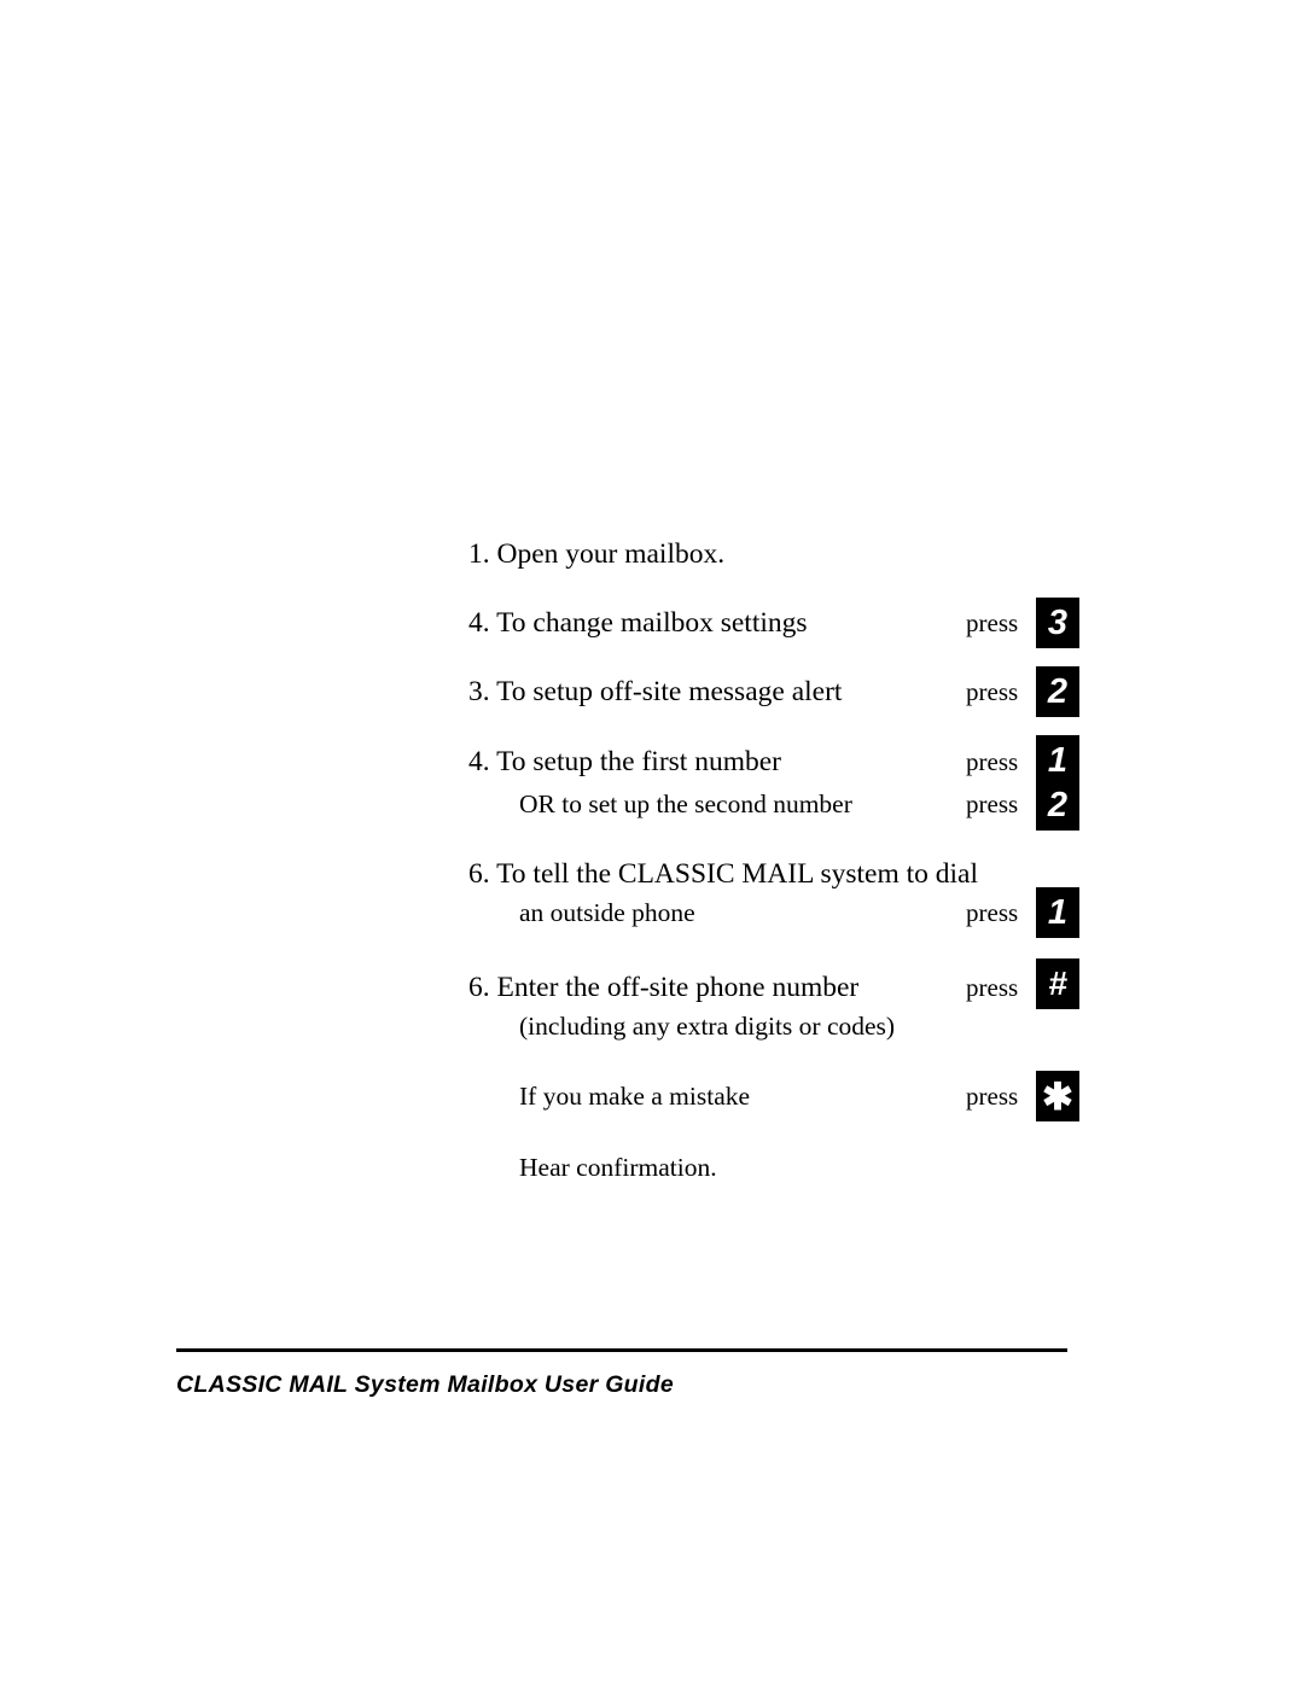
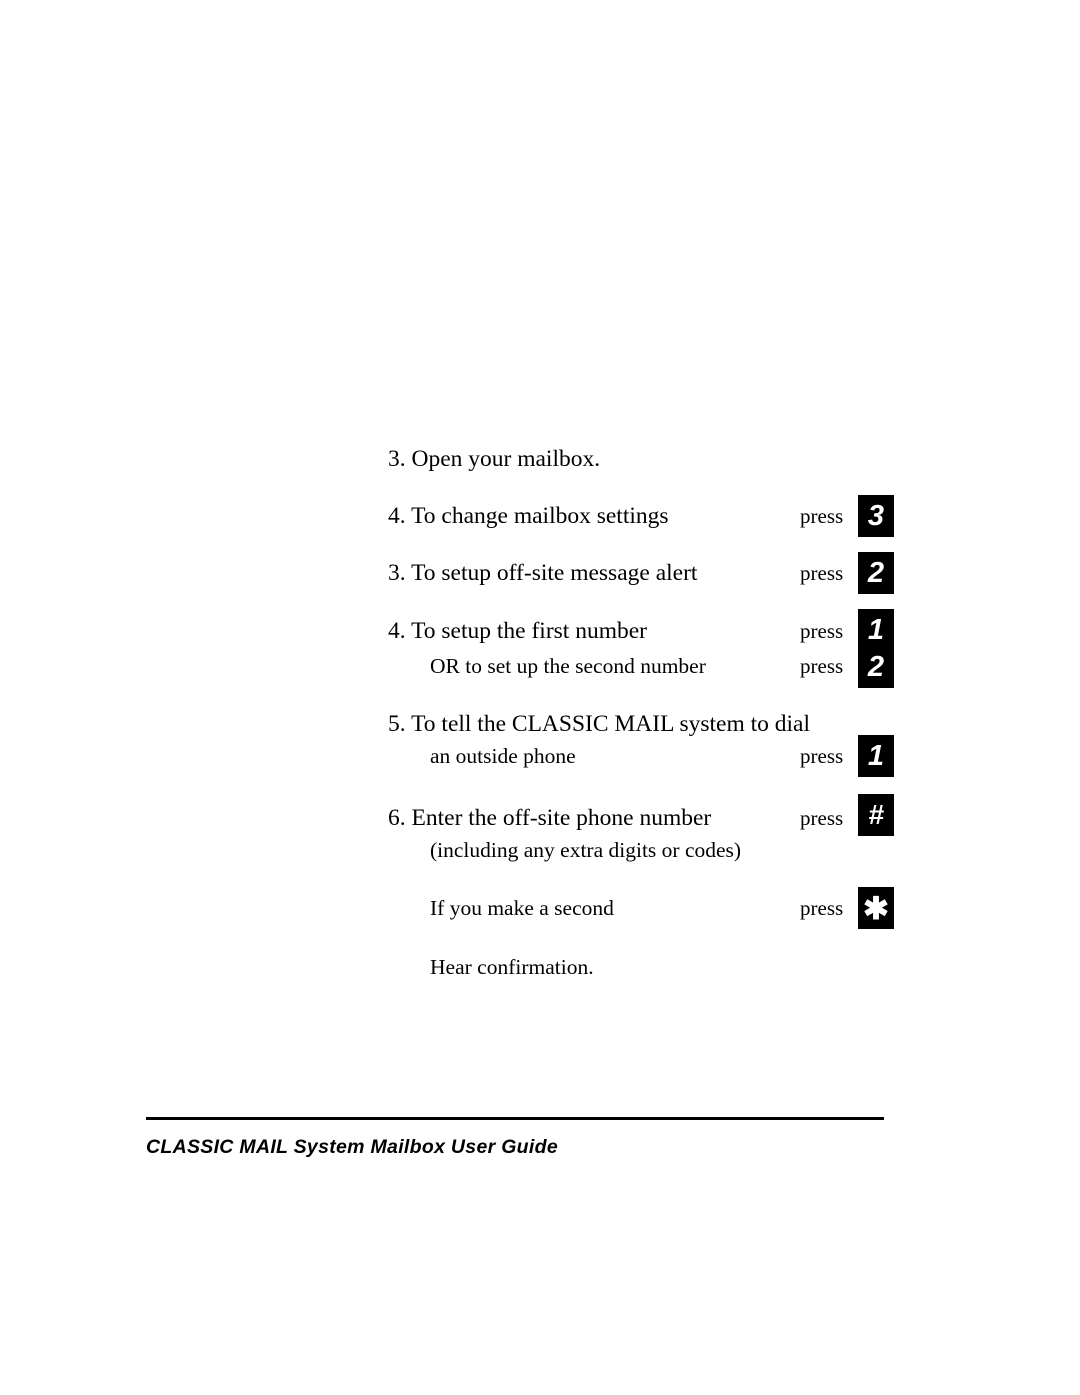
- 1. Open your mailbox.
+ 3. Open your mailbox.
  4. To change mailbox settings
  press
  3
  3. To setup off-site message alert
  press
  2
  4. To setup the first number
  press
  1
  OR to set up the second number
  press
  2
- 6. To tell the CLASSIC MAIL system to dial
+ 5. To tell the CLASSIC MAIL system to dial
  an outside phone
  press
  1
  6. Enter the off-site phone number
  press
  #
  (including any extra digits or codes)
- If you make a mistake
+ If you make a second
  press
  ✱
  Hear confirmation.
  CLASSIC MAIL System Mailbox User Guide
